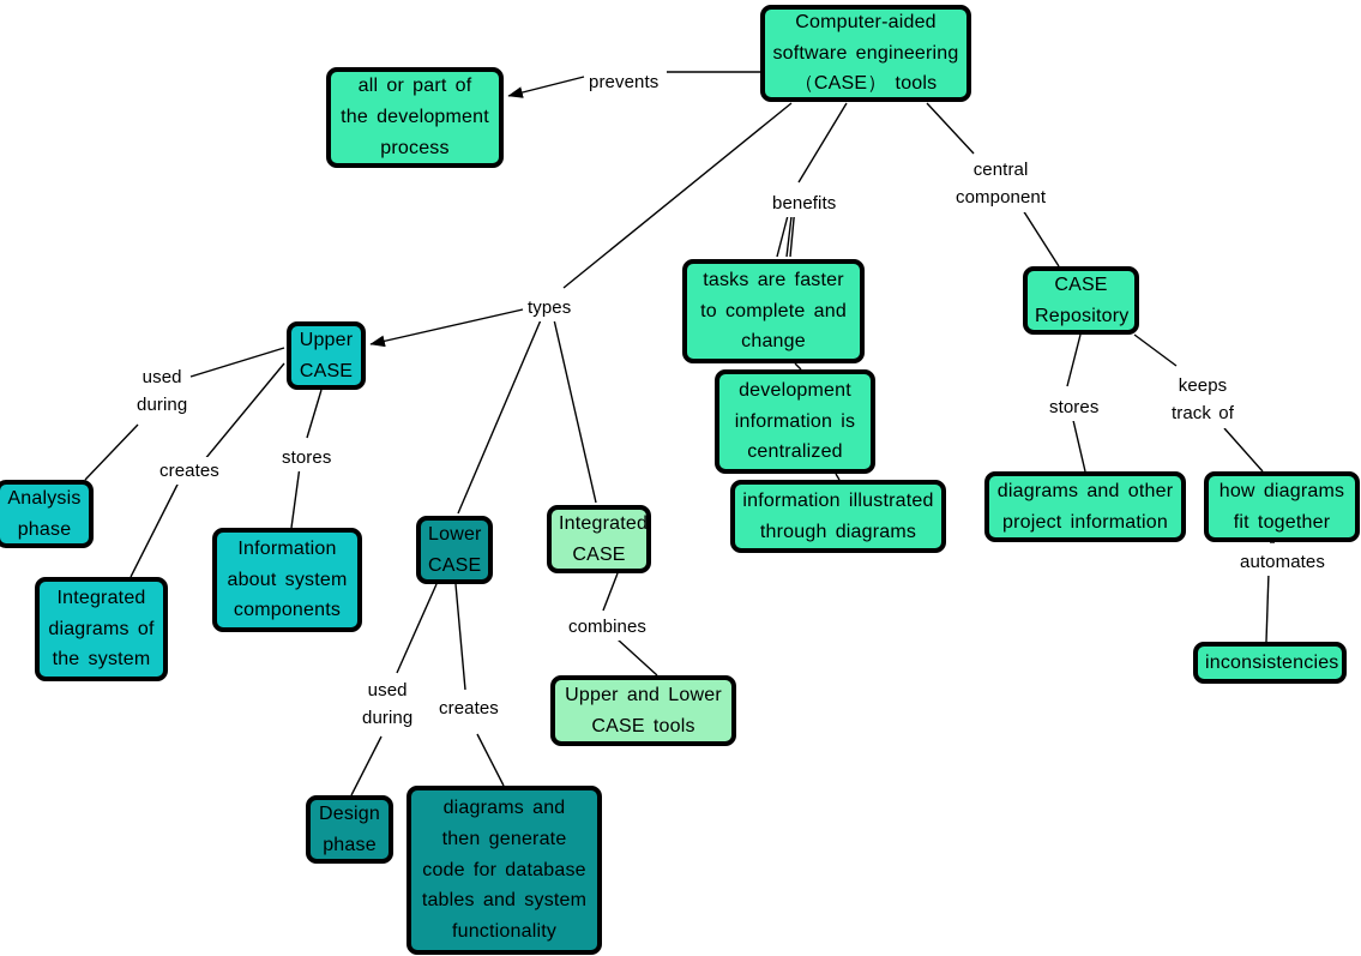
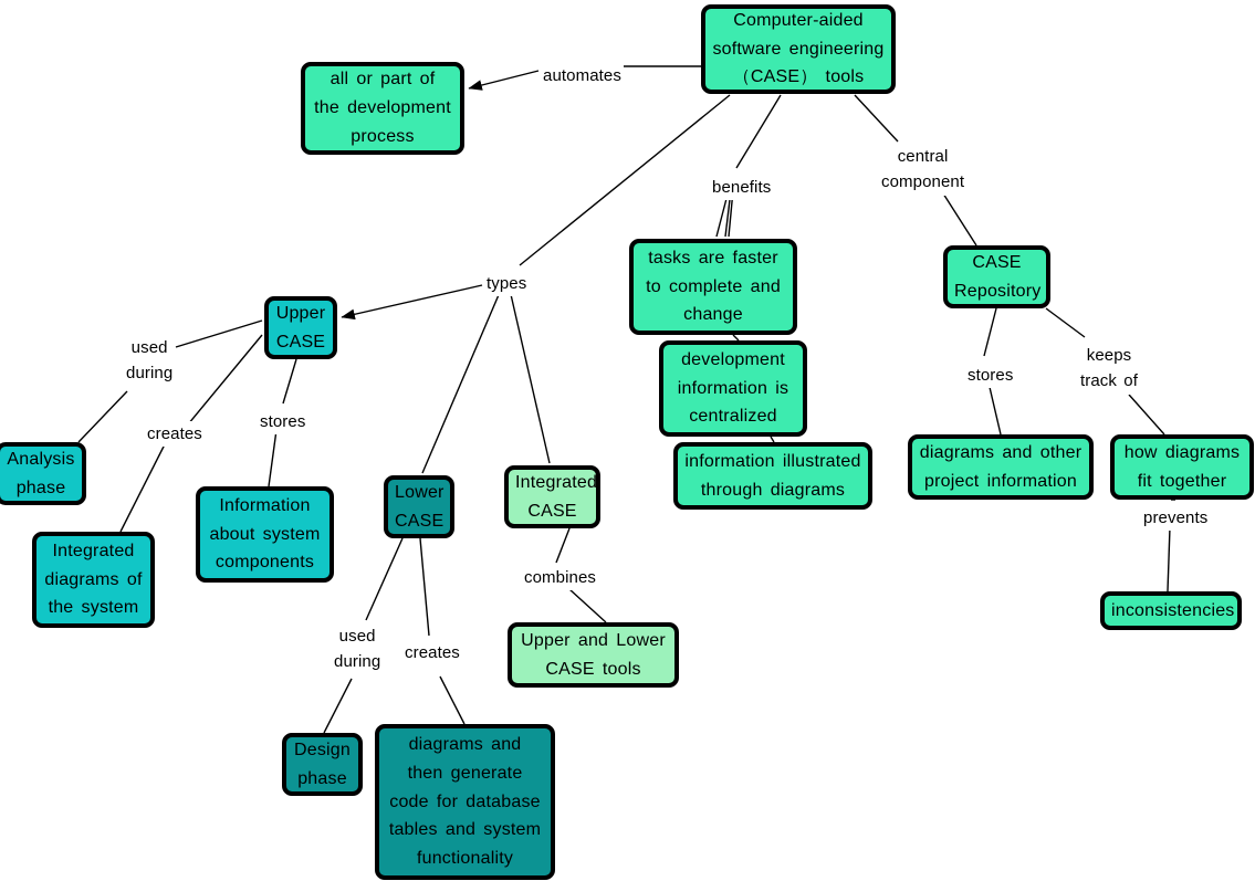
  Computer-aided
  software engineering
  （CASE） tools
  all or part of
  the development
  process
  tasks are faster
  to complete and
  change
  development
  information is
  centralized
  information illustrated
  through diagrams
  CASE
  Repository
  diagrams and other
  project information
  how diagrams
  fit together
  inconsistencies
  Upper
  CASE
  Analysis
  phase
  Integrated
  diagrams of
  the system
  Information
  about system
  components
  Lower
  CASE
  Design
  phase
  diagrams and
  then generate
  code for database
  tables and system
  functionality
  Integrated
  CASE
  Upper and Lower
  CASE tools
- prevents
+ automates
  benefits
  central
  component
  types
  used
  during
  creates
  stores
  stores
  keeps
  track of
- automates
+ prevents
  used
  during
  creates
  combines
